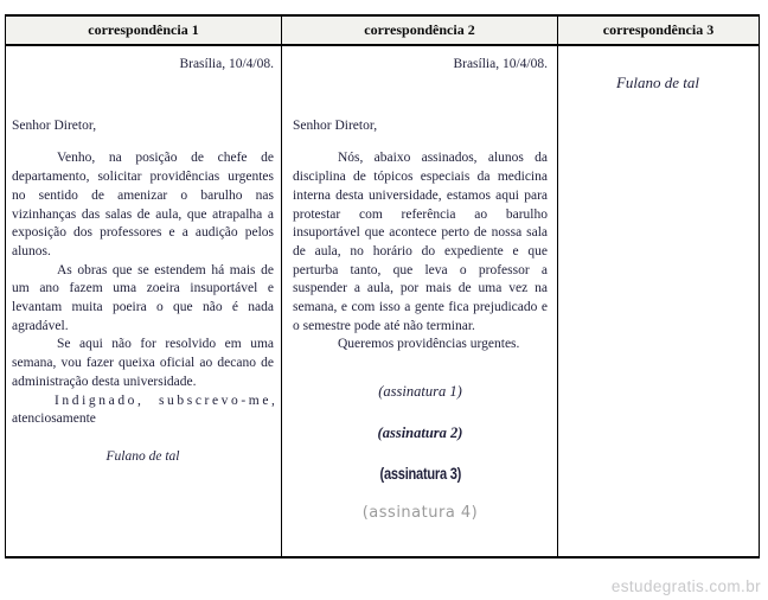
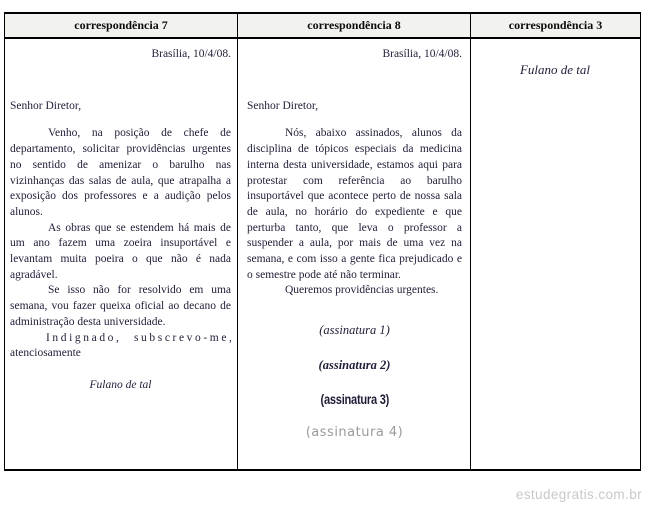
- correspondência 1
+ correspondência 7
- correspondência 2
+ correspondência 8
  correspondência 3
  Brasília, 10/4/08.
  Senhor Diretor,
  Venho, na posição de chefe de departamento, solicitar providências urgentes no sentido de amenizar o barulho nas vizinhanças das salas de aula, que atrapalha a exposição dos professores e a audição pelos alunos.
  As obras que se estendem há mais de um ano fazem uma zoeira insuportável e levantam muita poeira o que não é nada agradável.
- Se aqui não for resolvido em uma semana, vou fazer queixa oficial ao decano de administração desta universidade.
+ Se isso não for resolvido em uma semana, vou fazer queixa oficial ao decano de administração desta universidade.
  Indignado, subscrevo-me
  atenciosamente
  Fulano de tal
  Brasília, 10/4/08.
  Senhor Diretor,
  Nós, abaixo assinados, alunos da disciplina de tópicos especiais da medicina interna desta universidade, estamos aqui para protestar com referência ao barulho insuportável que acontece perto de nossa sala de aula, no horário do expediente e que perturba tanto, que leva o professor a suspender a aula, por mais de uma vez na semana, e com isso a gente fica prejudicado e o semestre pode até não terminar.
  Queremos providências urgentes.
  (assinatura 1)
  (assinatura 2)
  (assinatura 3)
  (assinatura 4)
  Fulano de tal
  estudegratis.com.br
